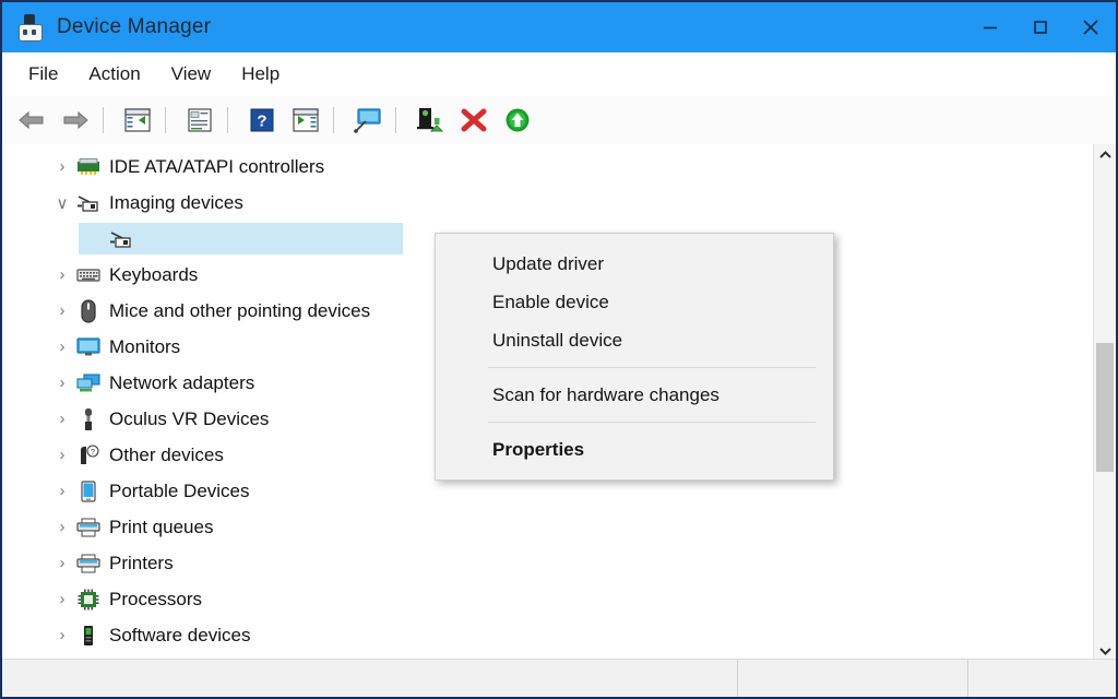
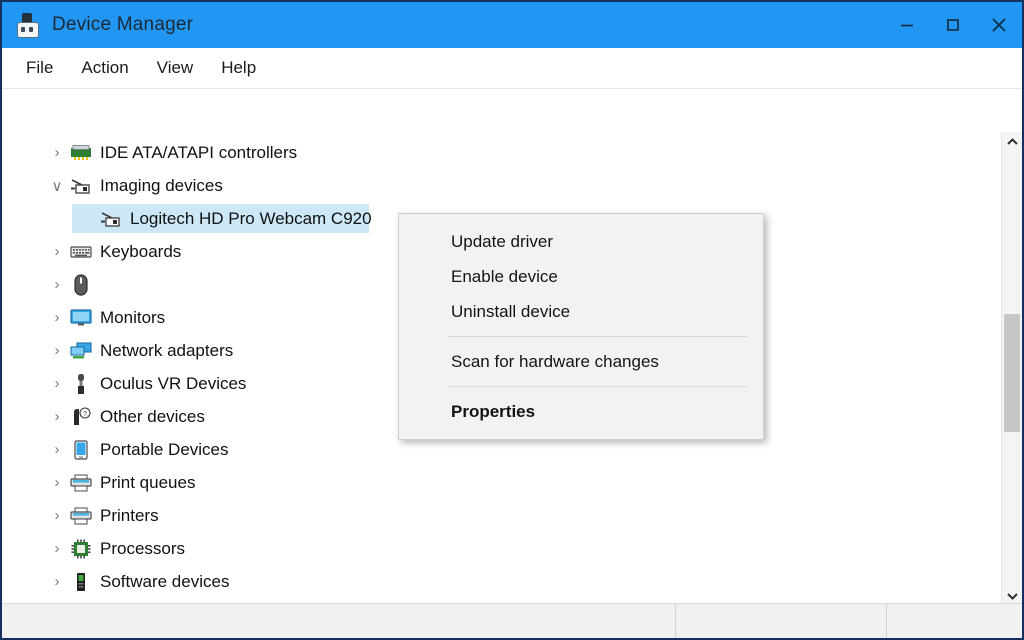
  Device Manager
  File
  Action
  View
  Help
- ?
  ›
  IDE ATA/ATAPI controllers
  ∨
  Imaging devices
+ Logitech HD Pro Webcam C920
  ›
  Keyboards
  ›
- Mice and other pointing devices
  ›
  Monitors
  ›
  Network adapters
  ›
  Oculus VR Devices
  ›
  Other devices
  ›
  Portable Devices
  ›
  Print queues
  ›
  Printers
  ›
  Processors
  ›
  Software devices
  Update driver
  Enable device
  Uninstall device
  Scan for hardware changes
  Properties
